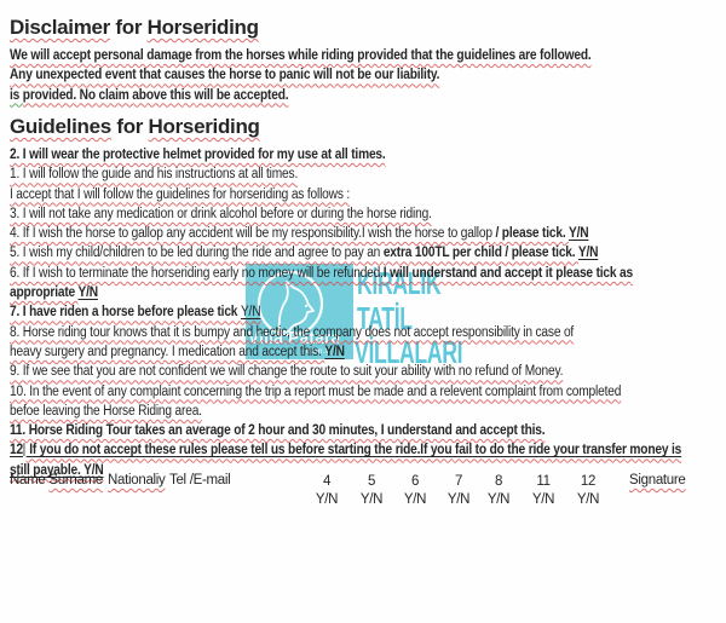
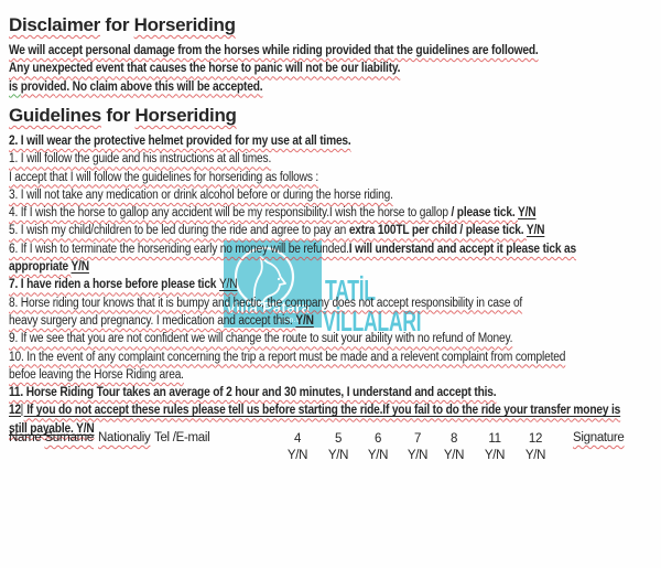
  Villa Patara
- KİRALIK
  TATİL
  VİLLALARI
  Disclaimer for Horseriding
  We will accept personal damage from the horses while riding provided that the guidelines are followed.
  Any unexpected event that causes the horse to panic will not be our liability.
  is provided. No claim above this will be accepted.
  Guidelines for Horseriding
  2. I will wear the protective helmet provided for my use at all times.
  1. I will follow the guide and his instructions at all times.
  I accept that I will follow the guidelines for horseriding as follows :
  3. I will not take any medication or drink alcohol before or during the horse riding.
  4. If I wish the horse to gallop any accident will be my responsibility.I wish the horse to gallop / please tick. Y/N
  5. I wish my child/children to be led during the ride and agree to pay an extra 100TL per child / please tick. Y/N
  6. If I wish to terminate the horseriding early no money will be refunded.I will understand and accept it please tick as
  appropriate Y/N
  7. I have riden a horse before please tick Y/N
  8. Horse riding tour knows that it is bumpy and hectic, the company does not accept responsibility in case of
  heavy surgery and pregnancy. I medication and accept this. Y/N
  9. If we see that you are not confident we will change the route to suit your ability with no refund of Money.
  10. In the event of any complaint concerning the trip a report must be made and a relevent complaint from completed
  befoe leaving the Horse Riding area.
  11. Horse Riding Tour takes an average of 2 hour and 30 minutes, I understand and accept this.
  12 If you do not accept these rules please tell us before starting the ride.If you fail to do the ride your transfer money is
  still payable. Y/N
  Name Surname
  Nationaliy
  Tel /E-mail
  4
  Y/N
  5
  Y/N
  6
  Y/N
  7
  Y/N
  8
  Y/N
  11
  Y/N
  12
  Y/N
  Signature
